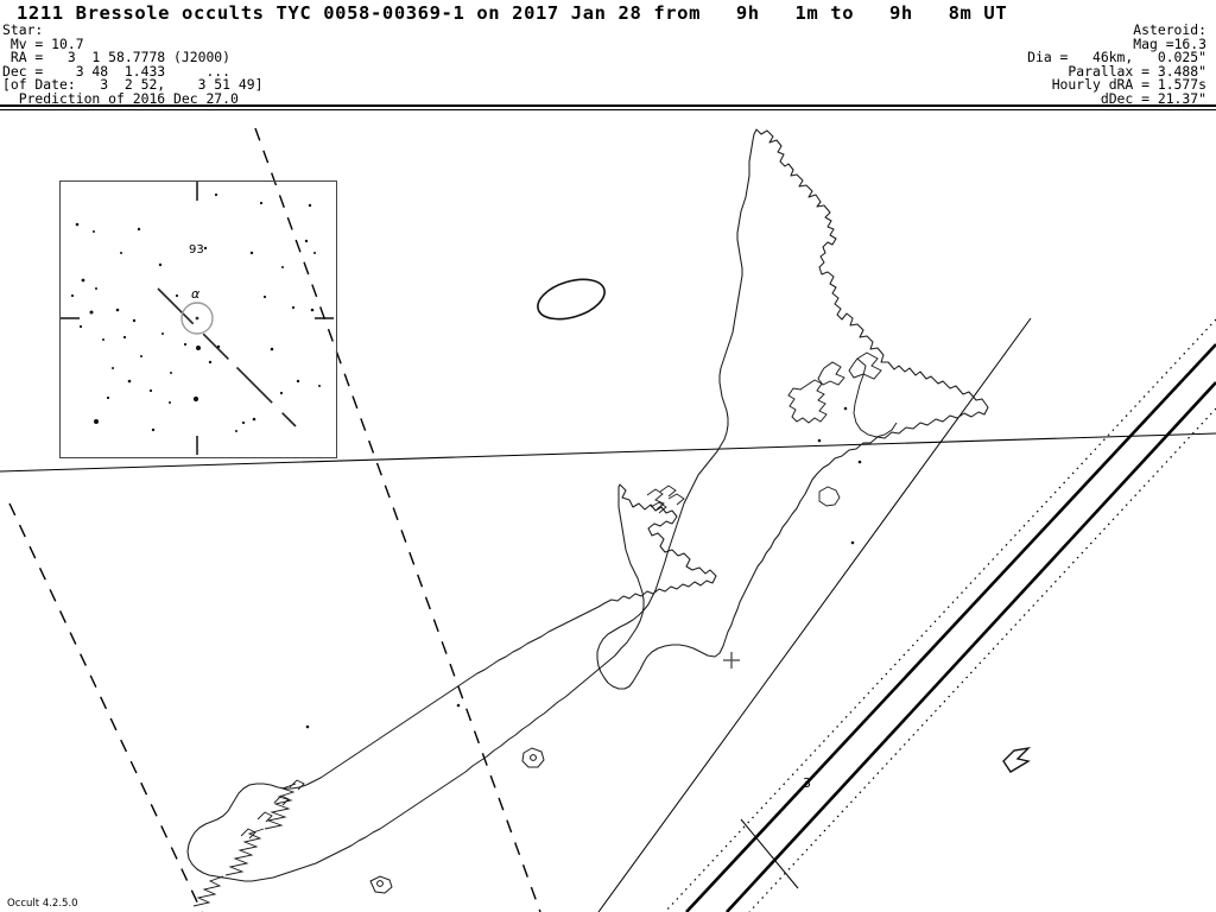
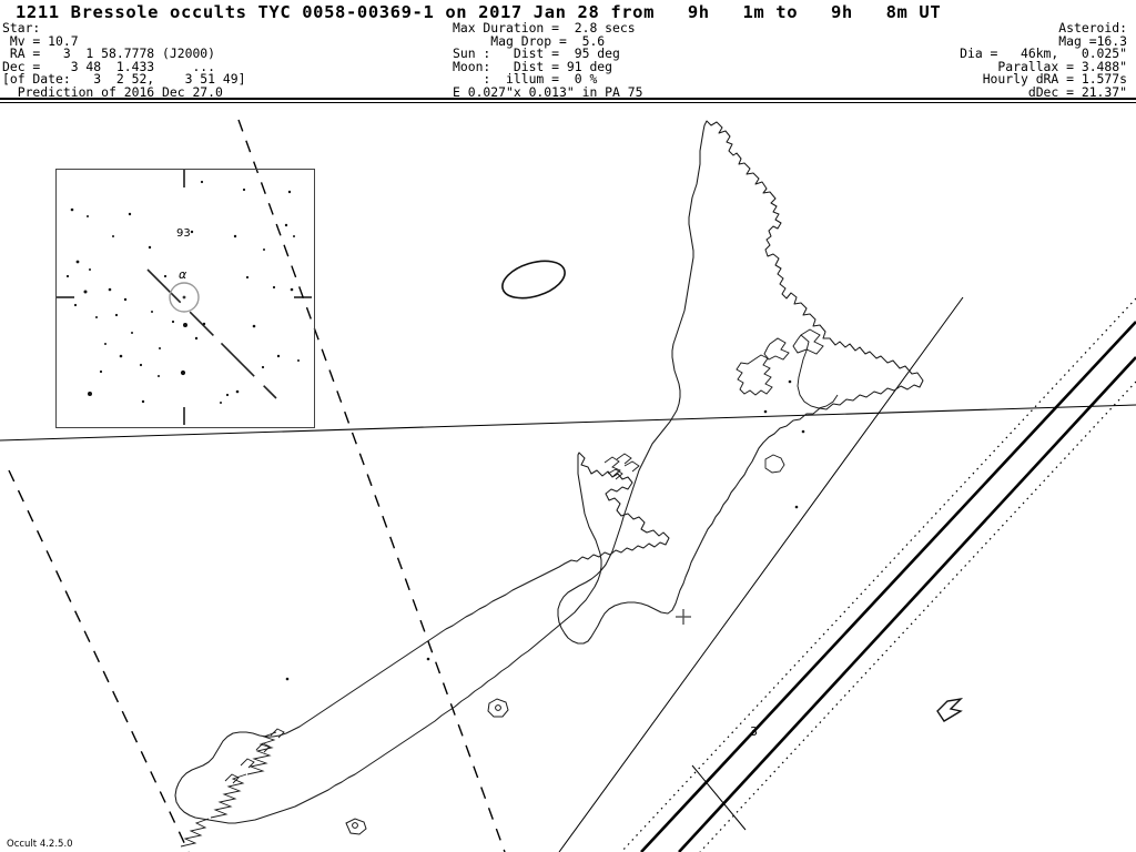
  1211 Bressole occults TYC 0058-00369-1 on 2017 Jan 28 from 9h 1m to 9h 8m UT
  Star:
  Mv = 10.7
  RA = 3 1 58.7778 (J2000)
  Dec = 3 48 1.433 ...
  [of Date: 3 2 52, 3 51 49]
  Prediction of 2016 Dec 27.0
+ Max Duration = 2.8 secs
+ Mag Drop = 5.6
+ Sun : Dist = 95 deg
+ Moon: Dist = 91 deg
+ : illum = 0 %
+ E 0.027"x 0.013" in PA 75
  Asteroid:
  Mag =16.3
  Dia = 46km, 0.025"
  Parallax = 3.488"
  Hourly dRA = 1.577s
  dDec = 21.37"
  93
  α
  3
  Occult 4.2.5.0
